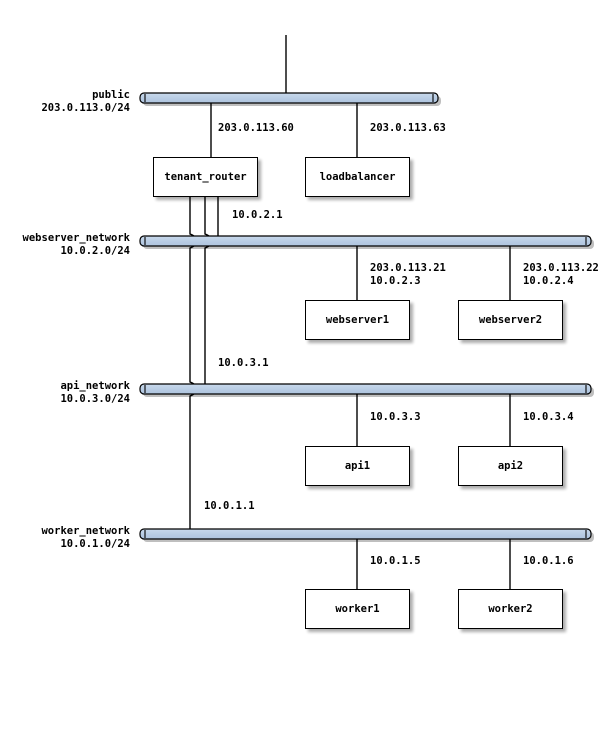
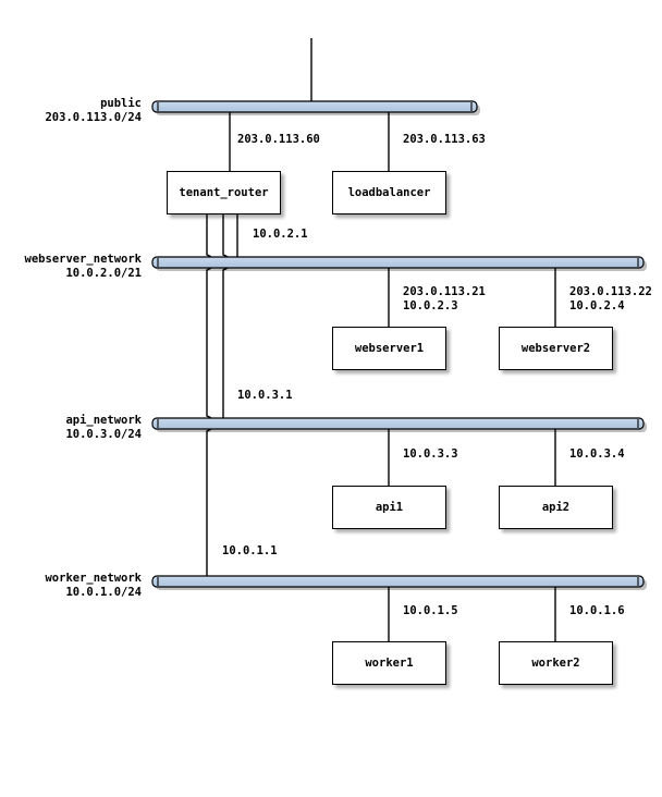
  public
  203.0.113.0/24
  webserver_network
- 10.0.2.0/24
+ 10.0.2.0/21
  api_network
  10.0.3.0/24
  worker_network
  10.0.1.0/24
  203.0.113.60
  203.0.113.63
  10.0.2.1
  10.0.3.1
  10.0.1.1
  203.0.113.21
  10.0.2.3
  203.0.113.22
  10.0.2.4
  10.0.3.3
  10.0.3.4
  10.0.1.5
  10.0.1.6
  tenant_router
  loadbalancer
  webserver1
  webserver2
  api1
  api2
  worker1
  worker2
